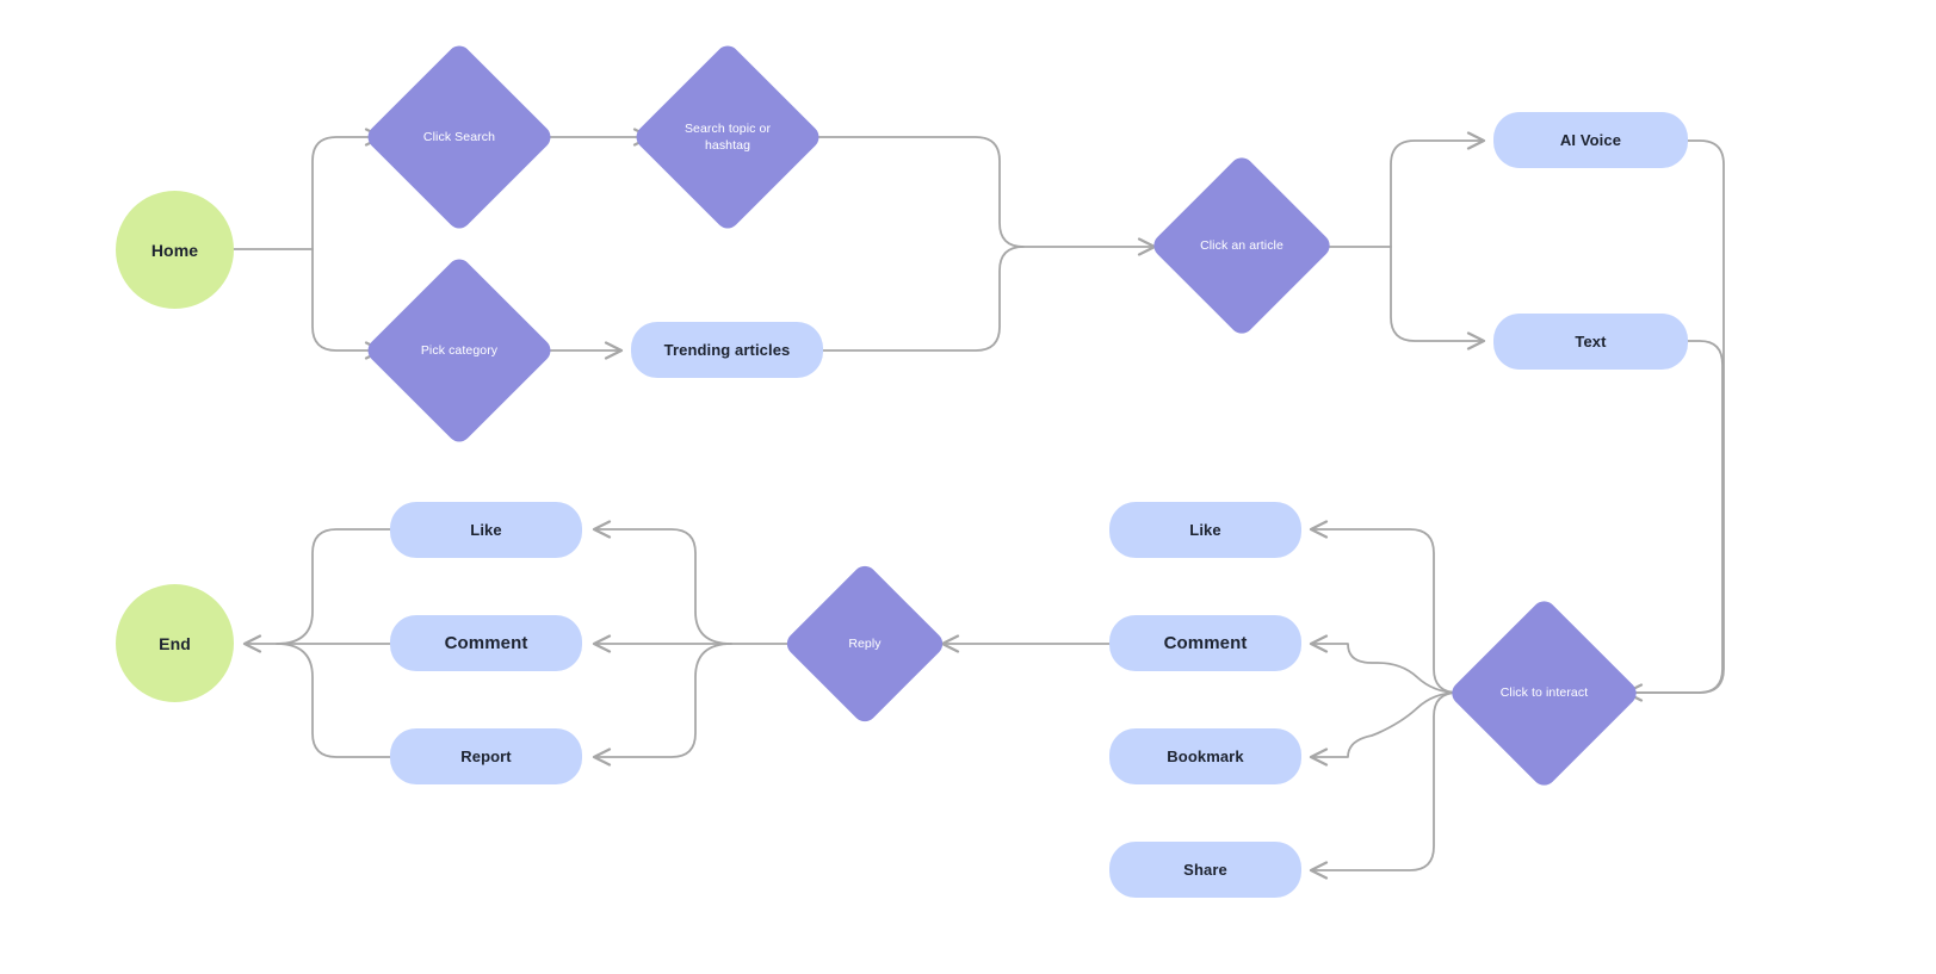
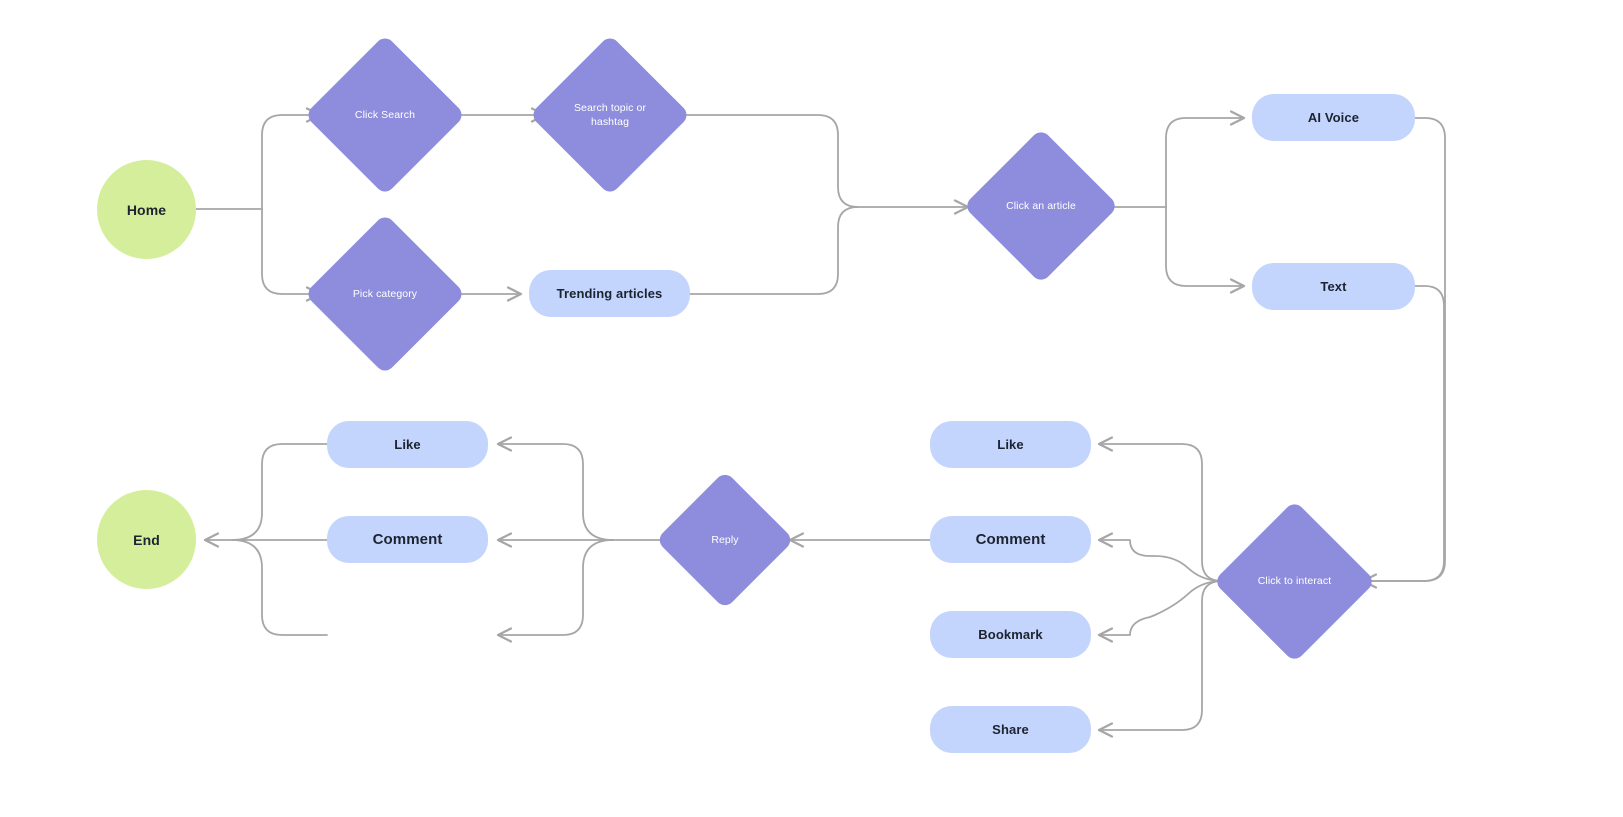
  Home
  Click Search
  Search topic or hashtag
  Pick category
  Trending articles
  Click an article
  AI Voice
  Text
  Click to interact
  Like
  Comment
  Bookmark
  Share
  Reply
  Like
  Comment
- Report
  End
